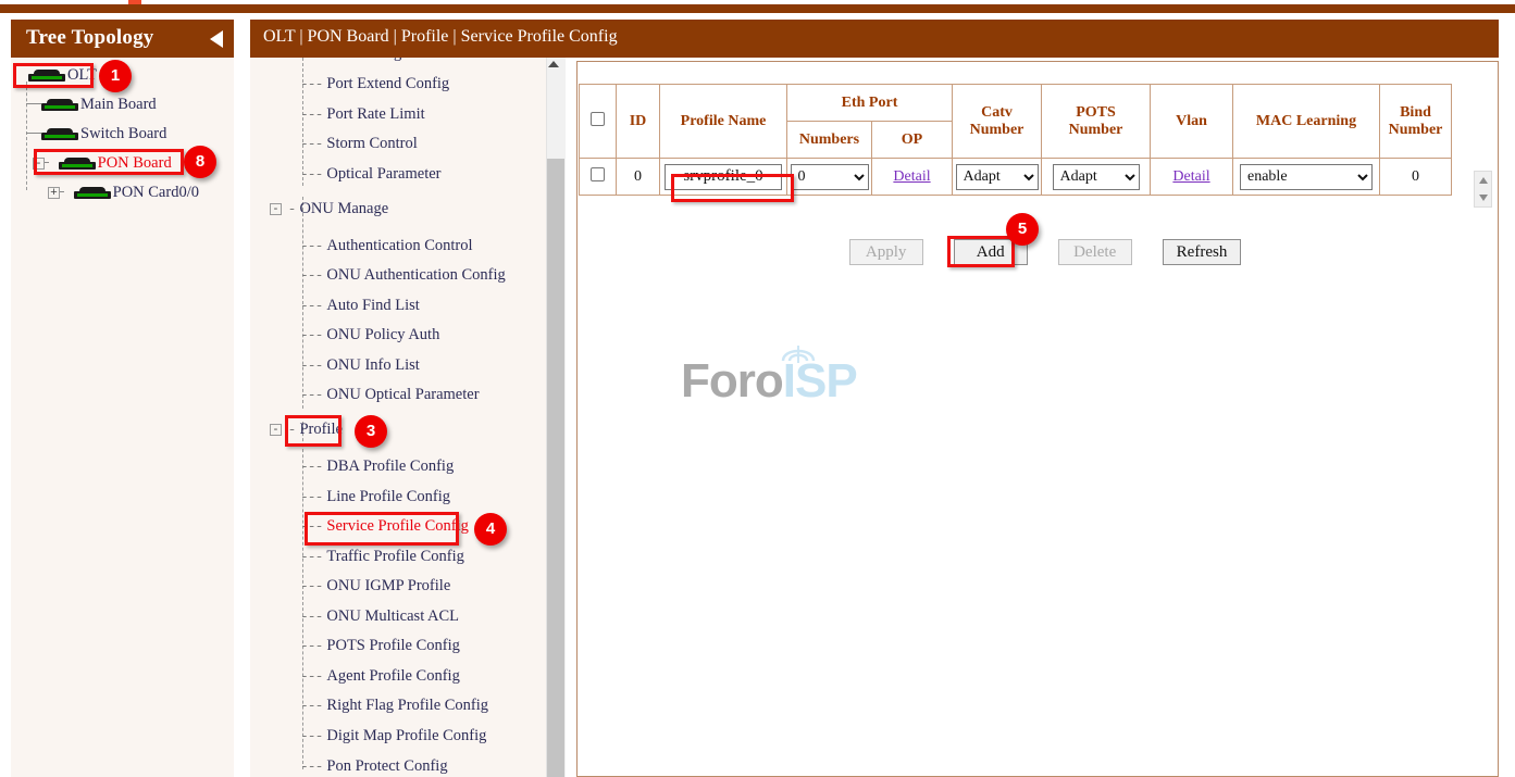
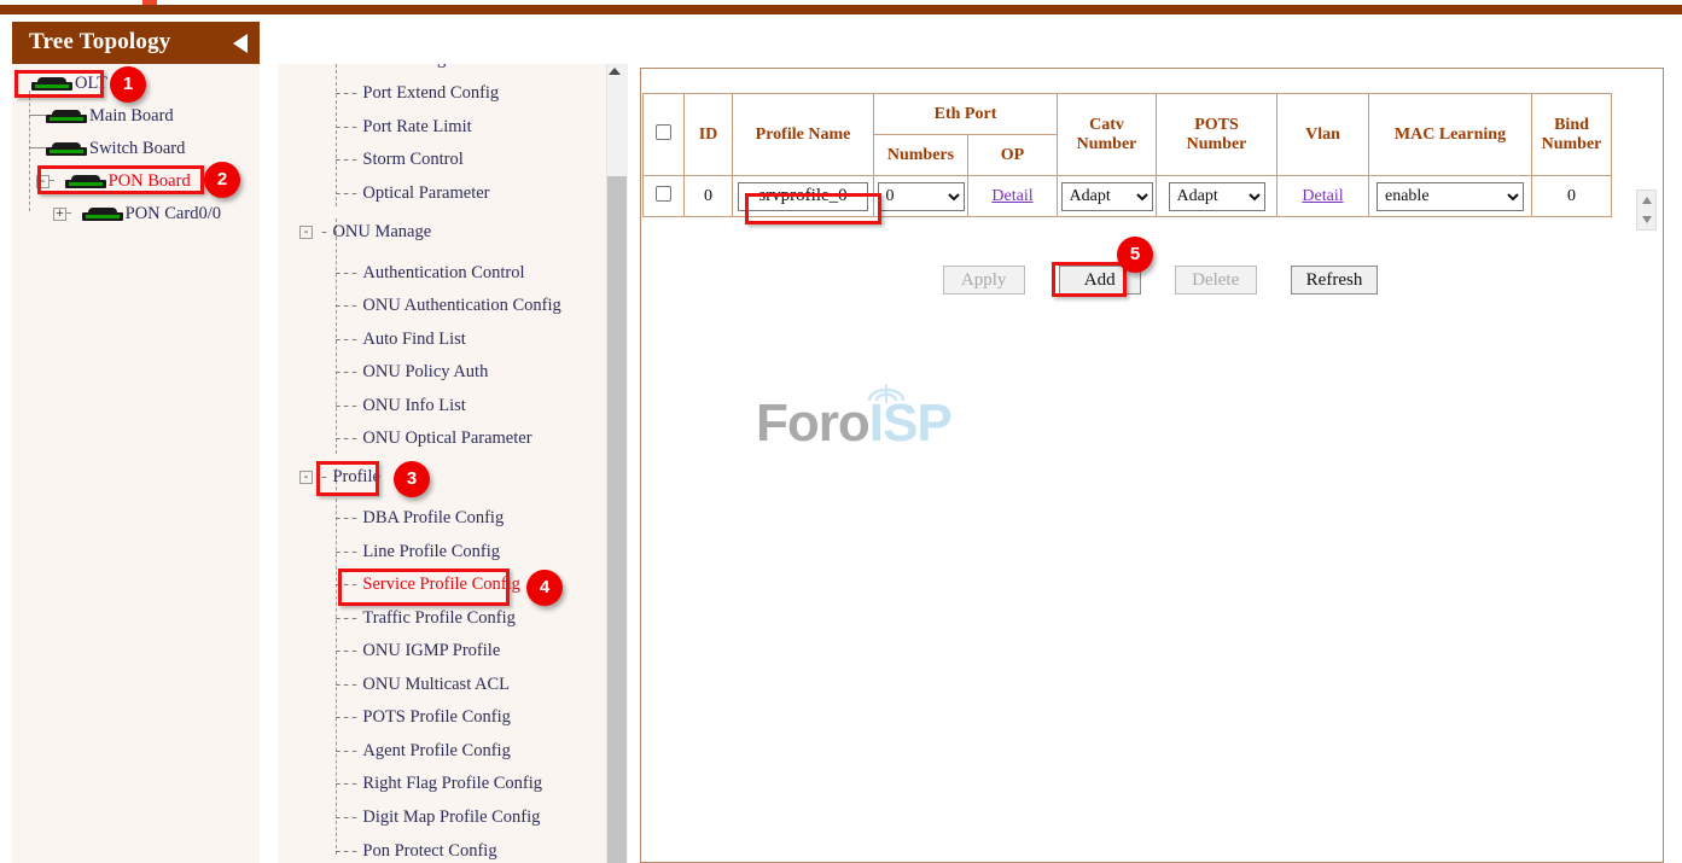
  OLT
  Main Board
  Switch Board
  - PON Board
  + PON Card0/0
  Tree Topology
  --- Port Extend Config
  --- Port Rate Limit
  --- Storm Control
  --- Optical Parameter
  - - ONU Manage
  --- Authentication Control
  --- ONU Authentication Config
  --- Auto Find List
  --- ONU Policy Auth
  --- ONU Info List
  --- ONU Optical Parameter
  - - Profile
  --- DBA Profile Config
  --- Line Profile Config
  --- Service Profile Config
  --- Traffic Profile Config
  --- ONU IGMP Profile
  --- ONU Multicast ACL
  --- POTS Profile Config
  --- Agent Profile Config
  --- Right Flag Profile Config
  --- Digit Map Profile Config
  --- Pon Protect Config
- OLT | PON Board | Profile | Service Profile Config
  ForoISP
  	ID	Profile Name	Eth Port	Catv Number	POTS Number	Vlan	MAC Learning	Bind Number
  Numbers	OP
  	0	srvprofile_0	0	Detail	Adapt	Adapt	Detail	enable	0
  Apply Add Delete Refresh
  1
- 8
+ 2
  3
  4
  5
